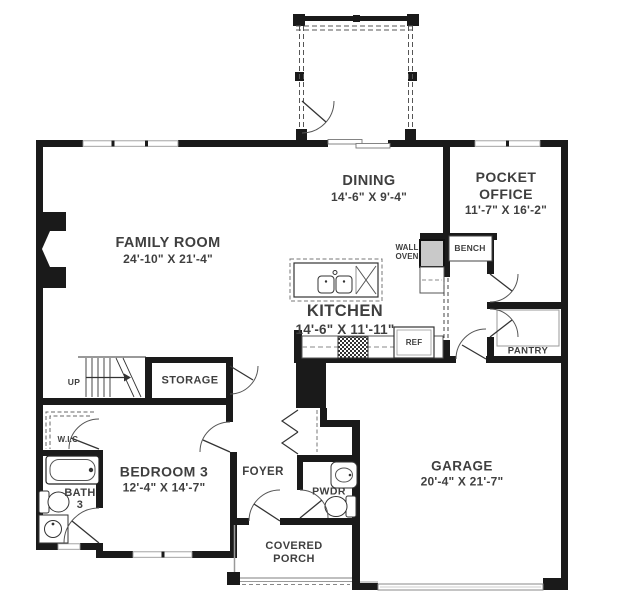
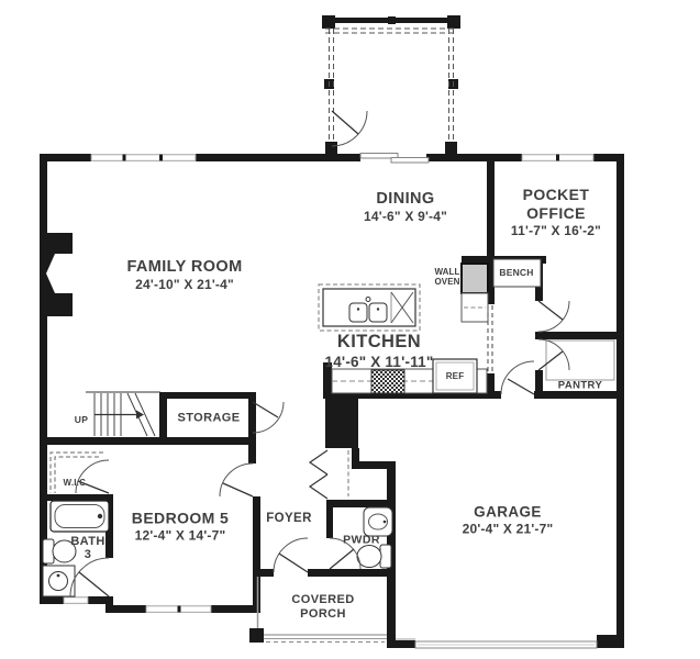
  FAMILY ROOM
  24'-10" X 21'-4"
  DINING
  14'-6" X 9'-4"
  POCKET
  OFFICE
  11'-7" X 16'-2"
  KITCHEN
  14'-6" X 11'-11"
  GARAGE
  20'-4" X 21'-7"
- BEDROOM 3
+ BEDROOM 5
  12'-4" X 14'-7"
  FOYER
  PWDR
  COVERED
  PORCH
  BATH
  3
  W.I.C.
  STORAGE
  PANTRY
  BENCH
  WALL
  OVEN
  REF
  UP
